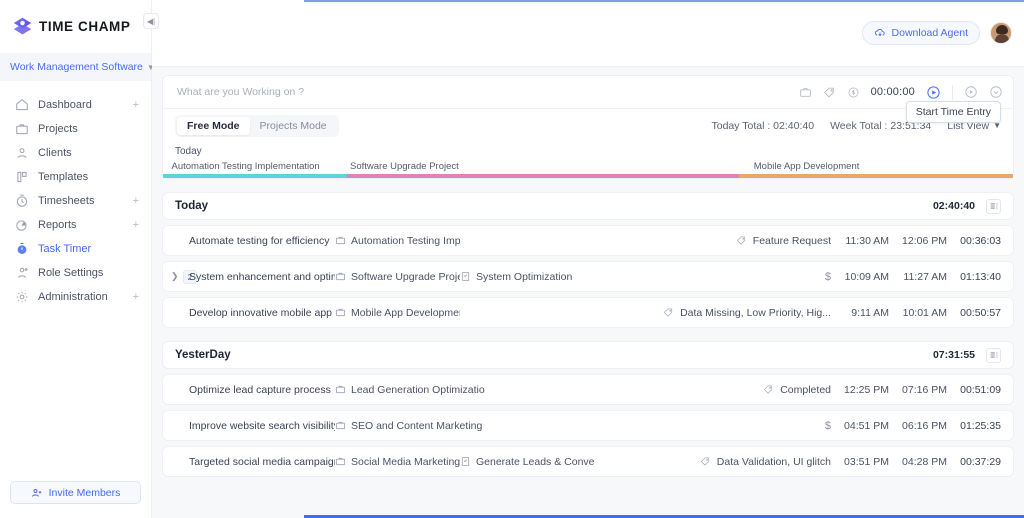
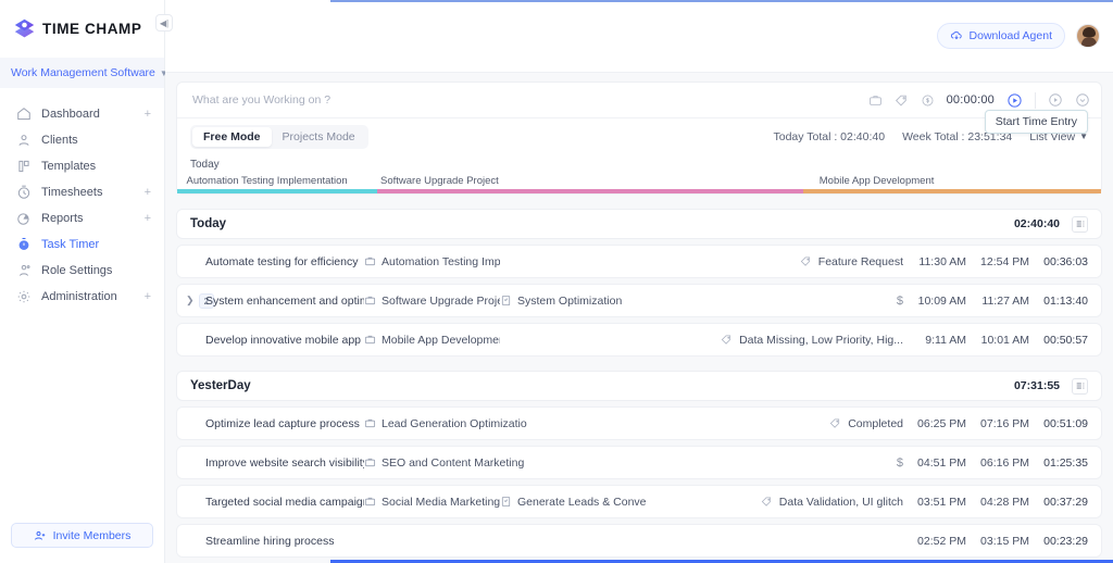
  TIME CHAMP
  ◀|
  Work Management Software
  ▼
  Dashboard
  +
- Projects
  Clients
  Templates
  Timesheets
  +
  Reports
  +
  Task Timer
  Role Settings
  Administration
  +
  Invite Members
  Download Agent
  What are you Working on ?
  00:00:00
  Start Time Entry
  Free Mode
  Projects Mode
  Today Total : 02:40:40
  Week Total : 23:51:34
  List View
  ▼
  Today
  Automation Testing Implementation
  Software Upgrade Project
  Mobile App Development
  Today
  02:40:40
  Automate testing for efficiency
  Automation Testing Imp
  Feature Request
  11:30 AM
- 12:06 PM
+ 12:54 PM
  00:36:03
  ❯
  2
  System enhancement and opti
  Software Upgrade Proj
  System Optimization
  $
  10:09 AM
  11:27 AM
  01:13:40
  Develop innovative mobile app
  Mobile App Developme
  Data Missing, Low Priority, Hig...
  9:11 AM
  10:01 AM
  00:50:57
  YesterDay
  07:31:55
  Optimize lead capture process
  Lead Generation Optimizatio
  Completed
- 12:25 PM
+ 06:25 PM
  07:16 PM
  00:51:09
  Improve website search visibilit
  SEO and Content Marketing
  $
  04:51 PM
  06:16 PM
  01:25:35
  Targeted social media campaig
  Social Media Marketing
  Generate Leads & Conve
  Data Validation, UI glitch
  03:51 PM
  04:28 PM
  00:37:29
+ Streamline hiring process
+ 02:52 PM
+ 03:15 PM
+ 00:23:29
